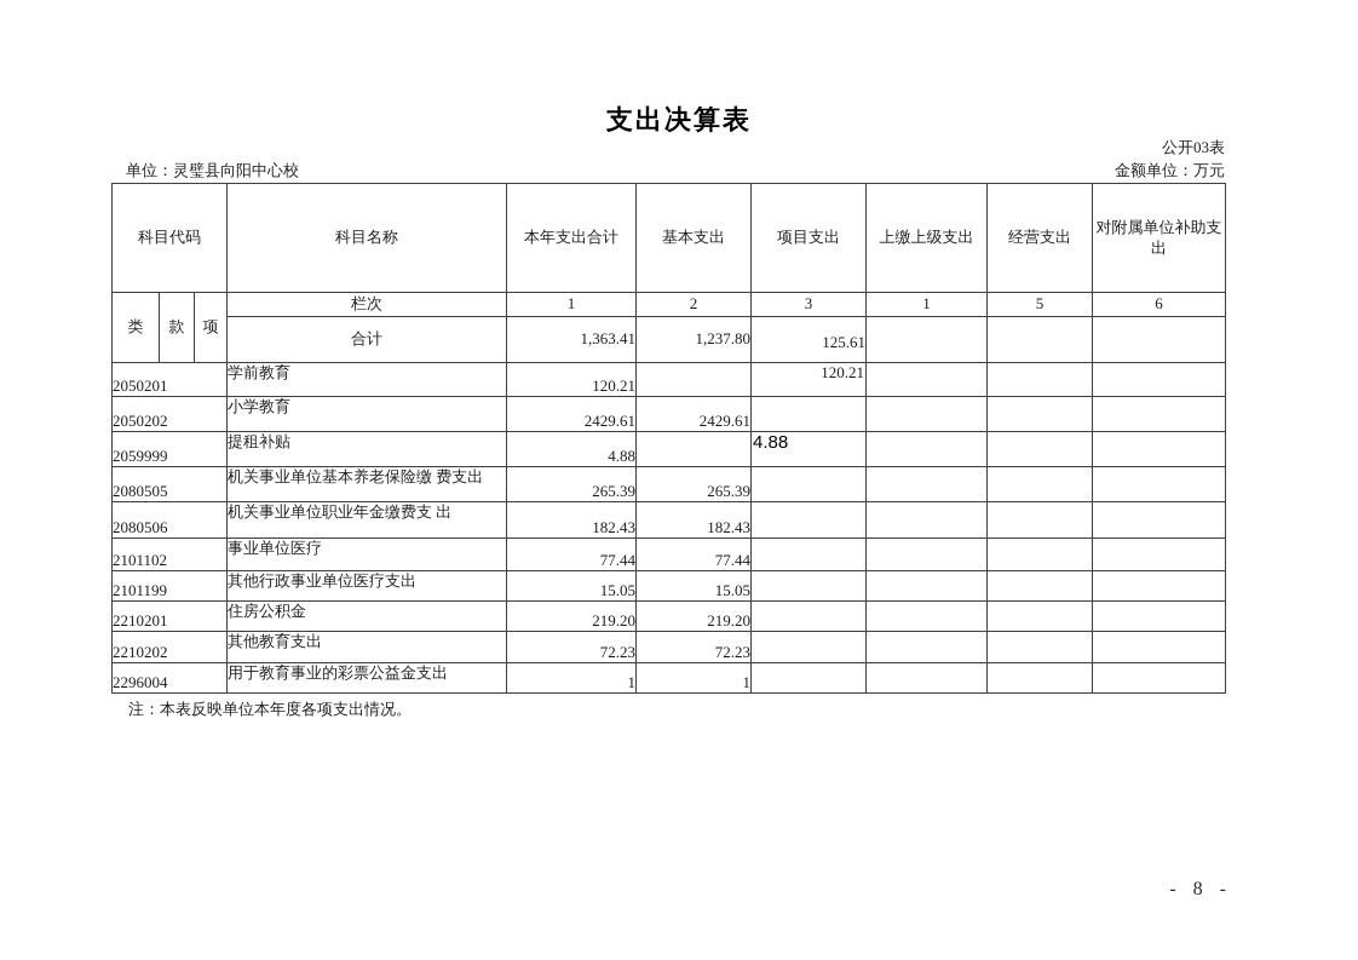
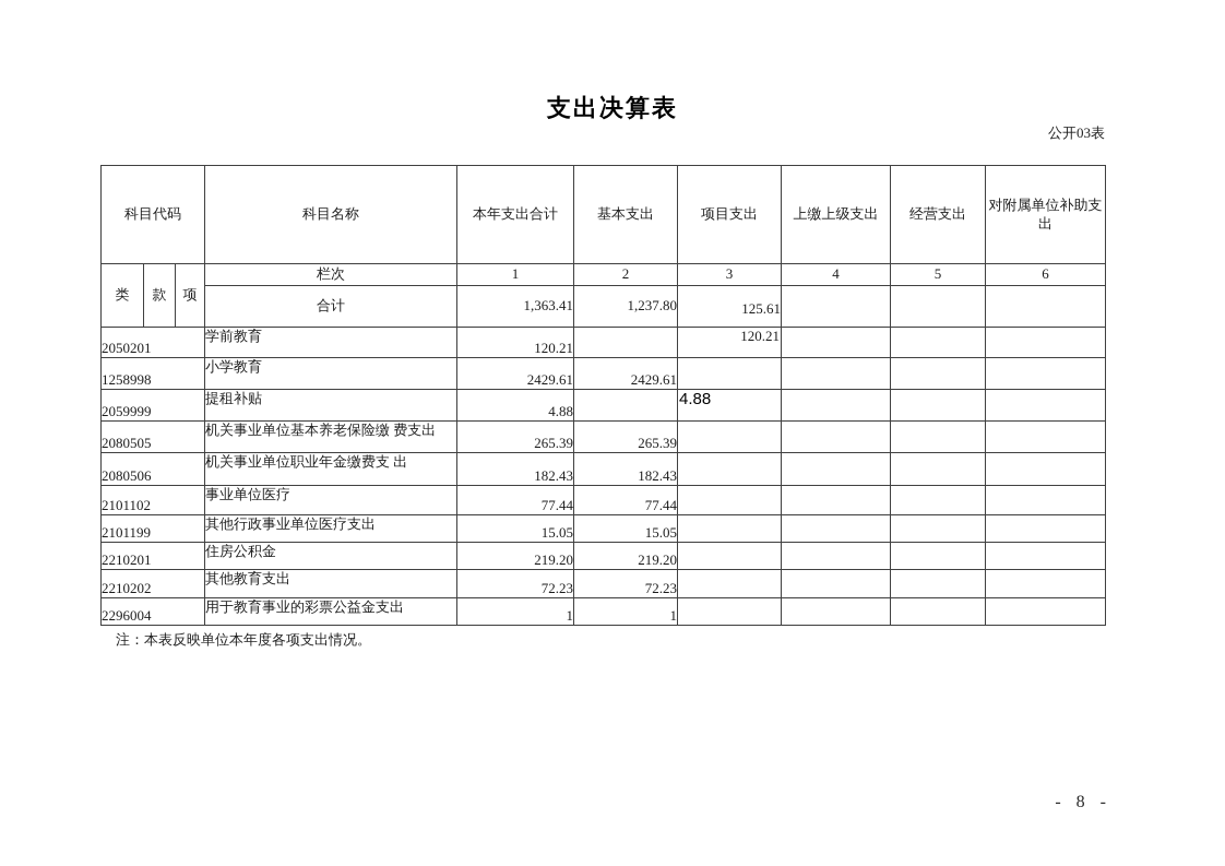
  支出决算表
  公开03表
- 单位：灵璧县向阳中心校
- 金额单位：万元
  科目代码	科目名称	本年支出合计	基本支出	项目支出	上缴上级支出	经营支出	对附属单位补助支出
- 类	款	项	栏次	1	2	3	1	5	6
+ 类	款	项	栏次	1	2	3	4	5	6
  合计	1,363.41	1,237.80	125.61
  2050201	学前教育	120.21		120.21
- 2050202	小学教育	2429.61	2429.61
+ 1258998	小学教育	2429.61	2429.61
  2059999	提租补贴	4.88		4.88
  2080505	机关事业单位基本养老保险缴 费支出	265.39	265.39
  2080506	机关事业单位职业年金缴费支 出	182.43	182.43
  2101102	事业单位医疗	77.44	77.44
  2101199	其他行政事业单位医疗支出	15.05	15.05
  2210201	住房公积金	219.20	219.20
  2210202	其他教育支出	72.23	72.23
  2296004	用于教育事业的彩票公益金支出	1	1
  注：本表反映单位本年度各项支出情况。
  - 8 -
